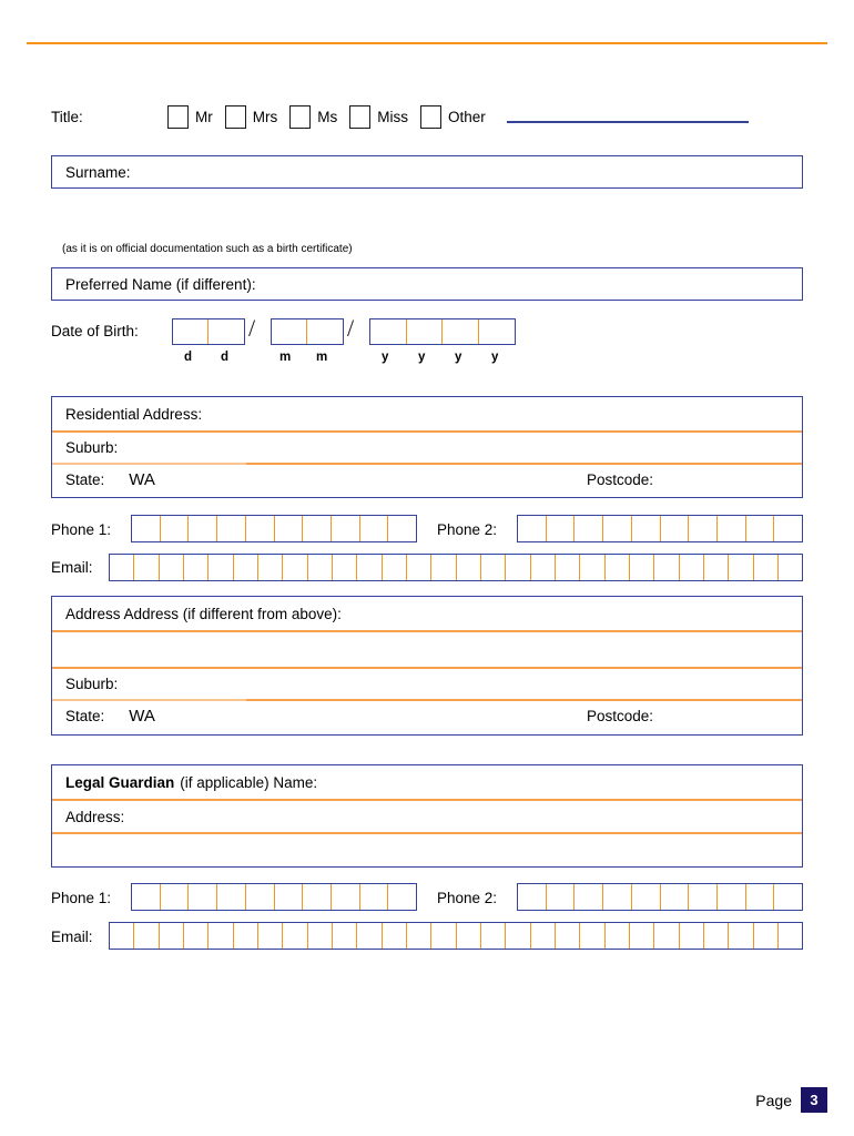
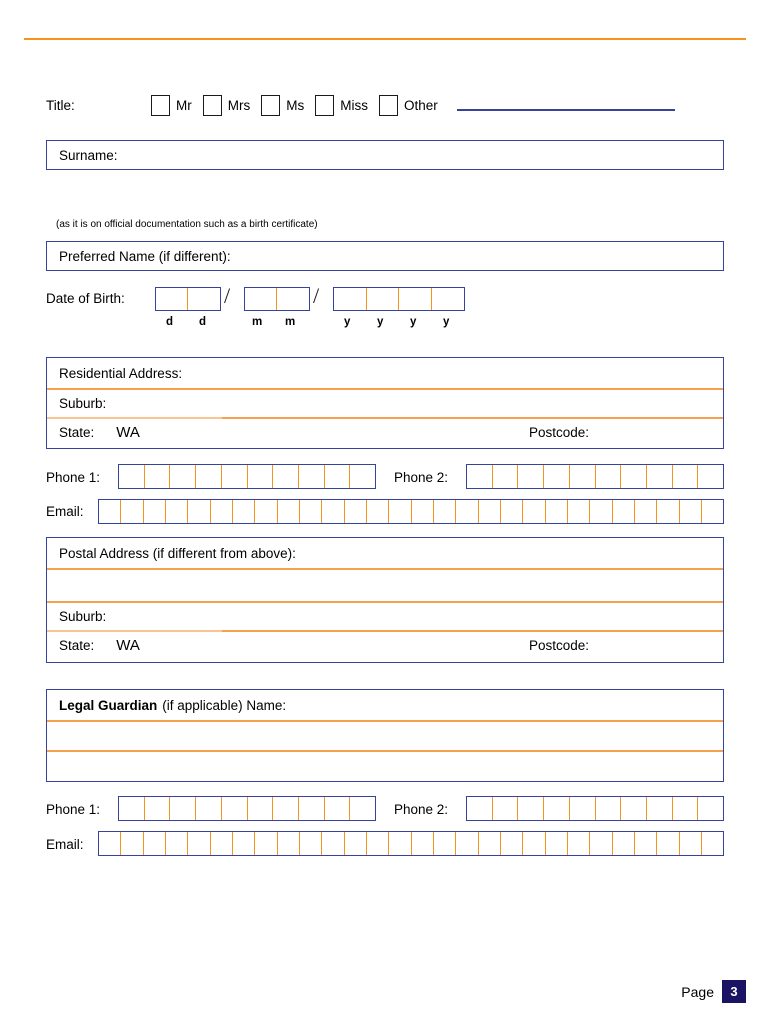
  Title:
  Mr
  Mrs
  Ms
  Miss
  Other
  Surname:
  (as it is on official documentation such as a birth certificate)
  Preferred Name (if different):
  Date of Birth:
  /
  /
  d
  d
  m
  m
  y
  y
  y
  y
  Residential Address:
  Suburb:
  State:
  WA
  Postcode:
  Phone 1:
  Phone 2:
  Email:
- Address Address (if different from above):
+ Postal Address (if different from above):
  Suburb:
  State:
  WA
  Postcode:
  Legal Guardian
  (if applicable) Name:
- Address:
  Phone 1:
  Phone 2:
  Email:
  Page
  3
